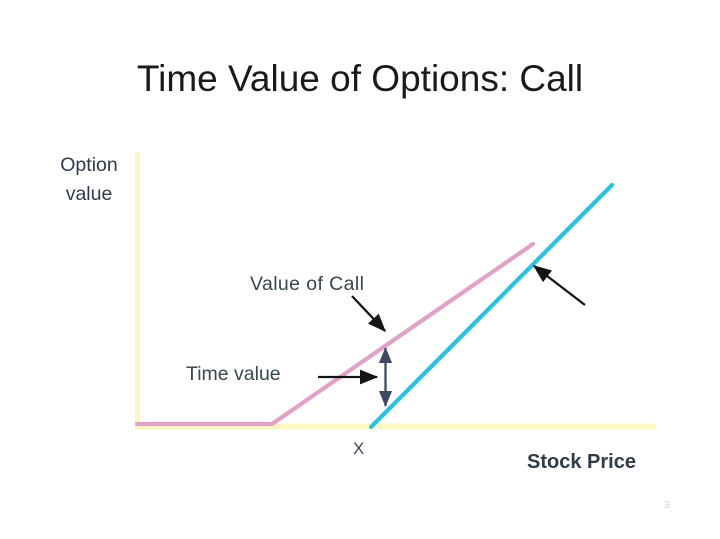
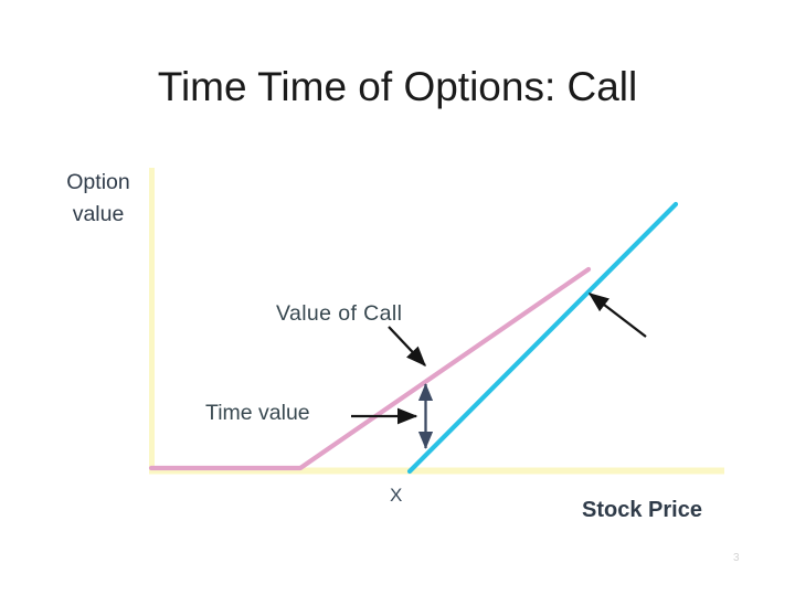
- Time Value of Options: Call
+ Time Time of Options: Call
  Option value
  Value of Call
  Time value
  X
  Stock Price
  3
